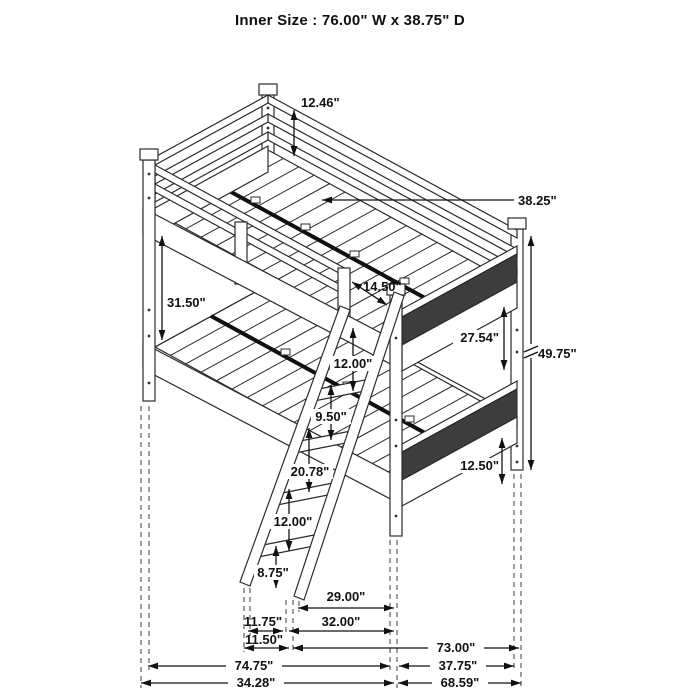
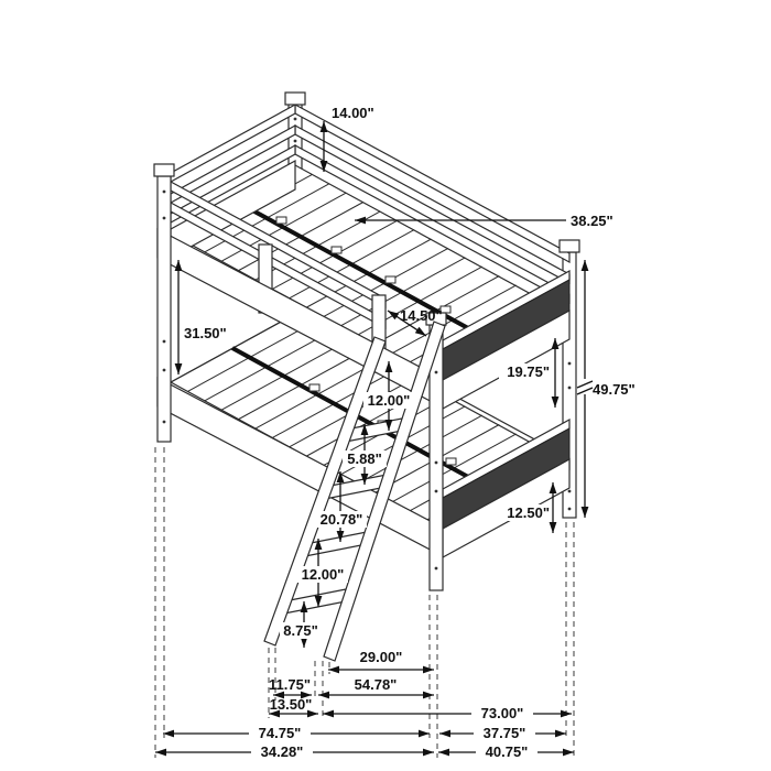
- Inner Size : 76.00" W x 38.75" D
- 12.46"
+ 14.00"
  38.25"
  31.50"
  14.50"
  12.00"
- 9.50"
+ 5.88"
  20.78"
  12.00"
  8.75"
- 27.54"
+ 19.75"
  49.75"
  12.50"
  29.00"
  11.75"
- 32.00"
+ 54.78"
- 11.50"
+ 13.50"
  73.00"
  74.75"
  37.75"
  34.28"
- 68.59"
+ 40.75"
